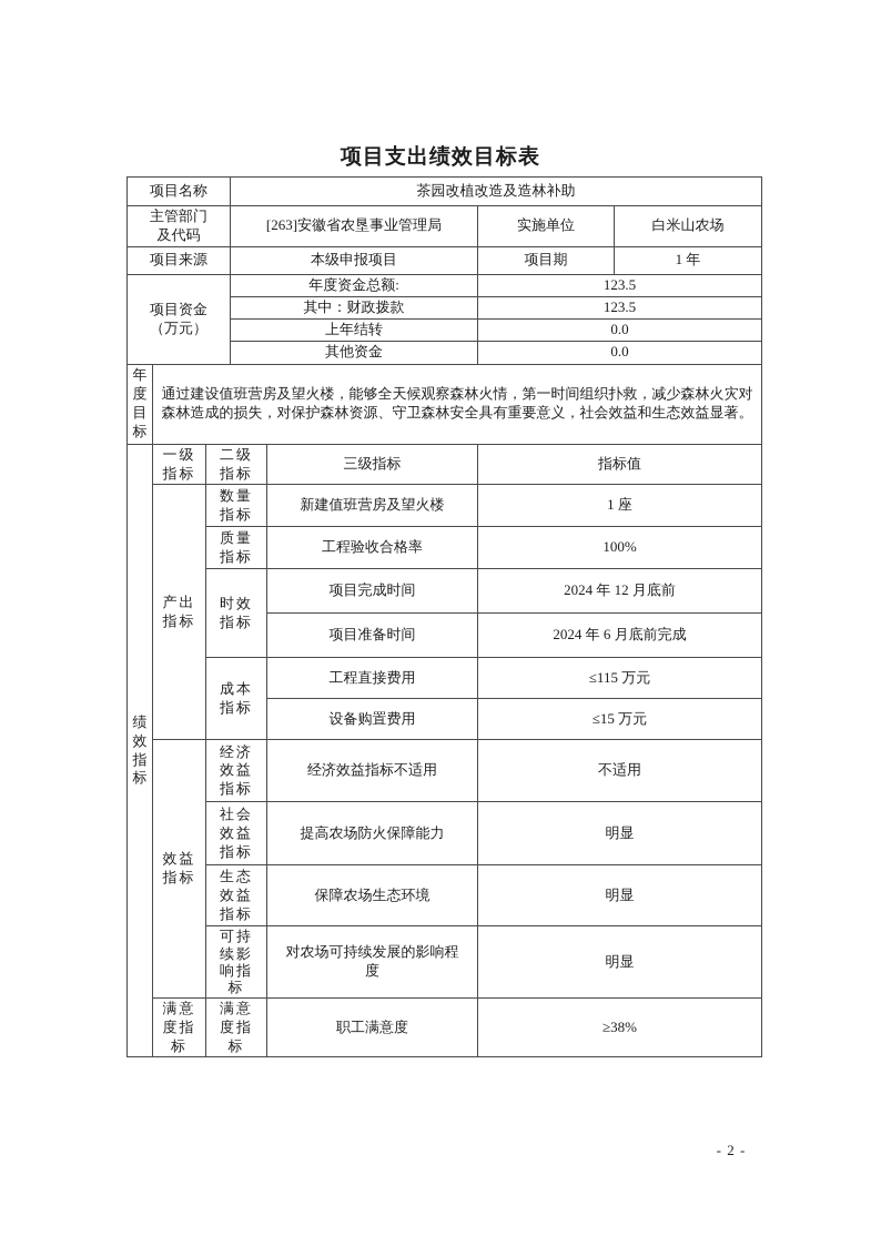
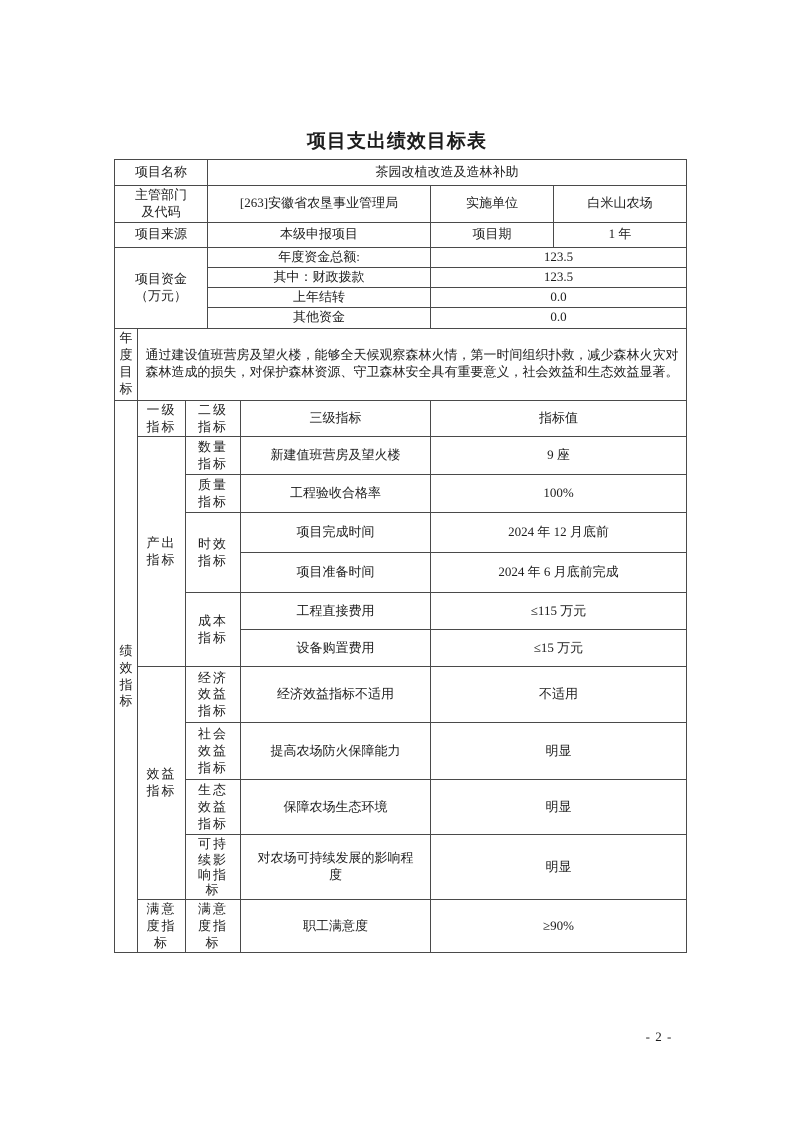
  项目支出绩效目标表
  项目名称	茶园改植改造及造林补助
  主管部门 及代码	[263]安徽省农垦事业管理局	实施单位	白米山农场
  项目来源	本级申报项目	项目期	1 年
  项目资金 （万元）	年度资金总额:	123.5
  其中：财政拨款	123.5
  上年结转	0.0
  其他资金	0.0
  年 度 目 标	通过建设值班营房及望火楼，能够全天候观察森林火情，第一时间组织扑救，减少森林火灾对森林造成的损失，对保护森林资源、守卫森林安全具有重要意义，社会效益和生态效益显著。
  绩 效 指 标	一级 指标	二级 指标	三级指标	指标值
- 产出 指标	数量 指标	新建值班营房及望火楼	1 座
+ 产出 指标	数量 指标	新建值班营房及望火楼	9 座
  质量 指标	工程验收合格率	100%
  时效 指标	项目完成时间	2024 年 12 月底前
  项目准备时间	2024 年 6 月底前完成
  成本 指标	工程直接费用	≤115 万元
  设备购置费用	≤15 万元
  效益 指标	经济 效益 指标	经济效益指标不适用	不适用
  社会 效益 指标	提高农场防火保障能力	明显
  生态 效益 指标	保障农场生态环境	明显
  可持 续影 响指 标	对农场可持续发展的影响程 度	明显
- 满意 度指 标	满意 度指 标	职工满意度	≥38%
+ 满意 度指 标	满意 度指 标	职工满意度	≥90%
  - 2 -
